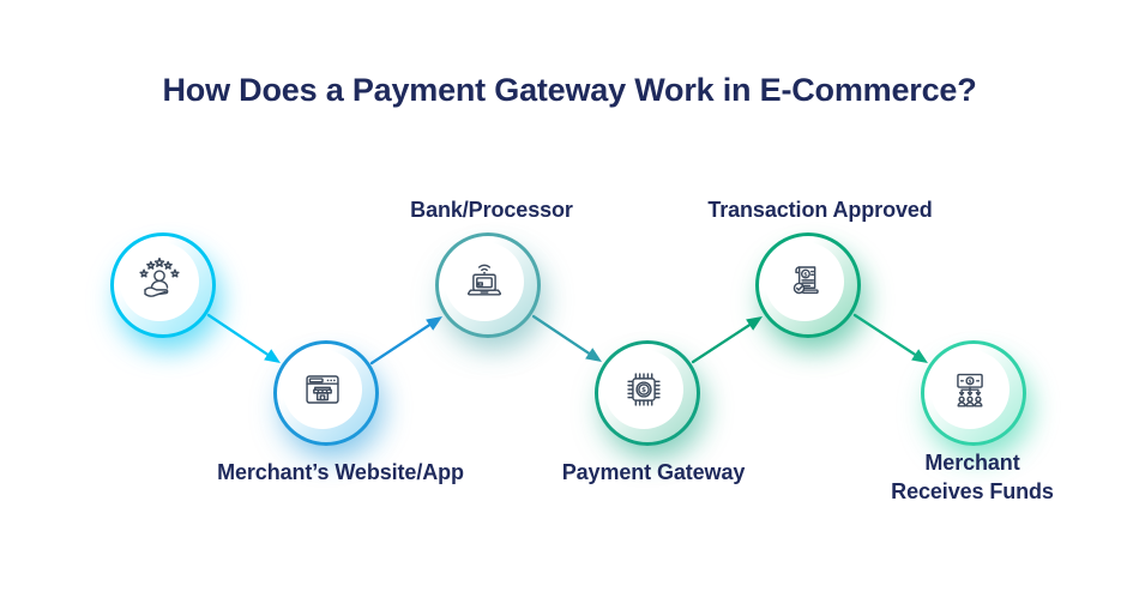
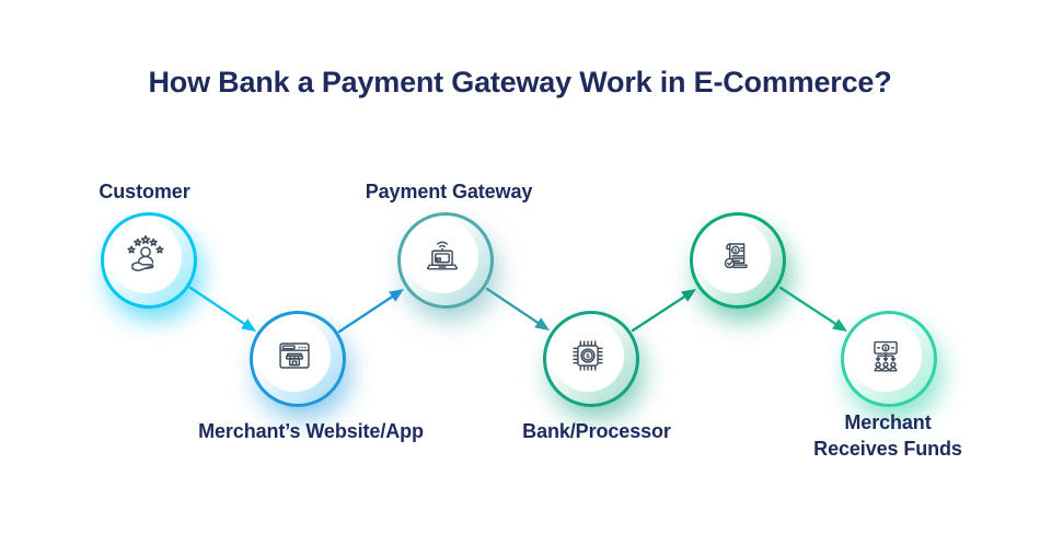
- How Does a Payment Gateway Work in E-Commerce?
+ How Bank a Payment Gateway Work in E-Commerce?
+ Customer
- Bank/Processor
+ Payment Gateway
- Transaction Approved
  Merchant’s Website/App
- Payment Gateway
+ Bank/Processor
  Merchant
  Receives Funds
